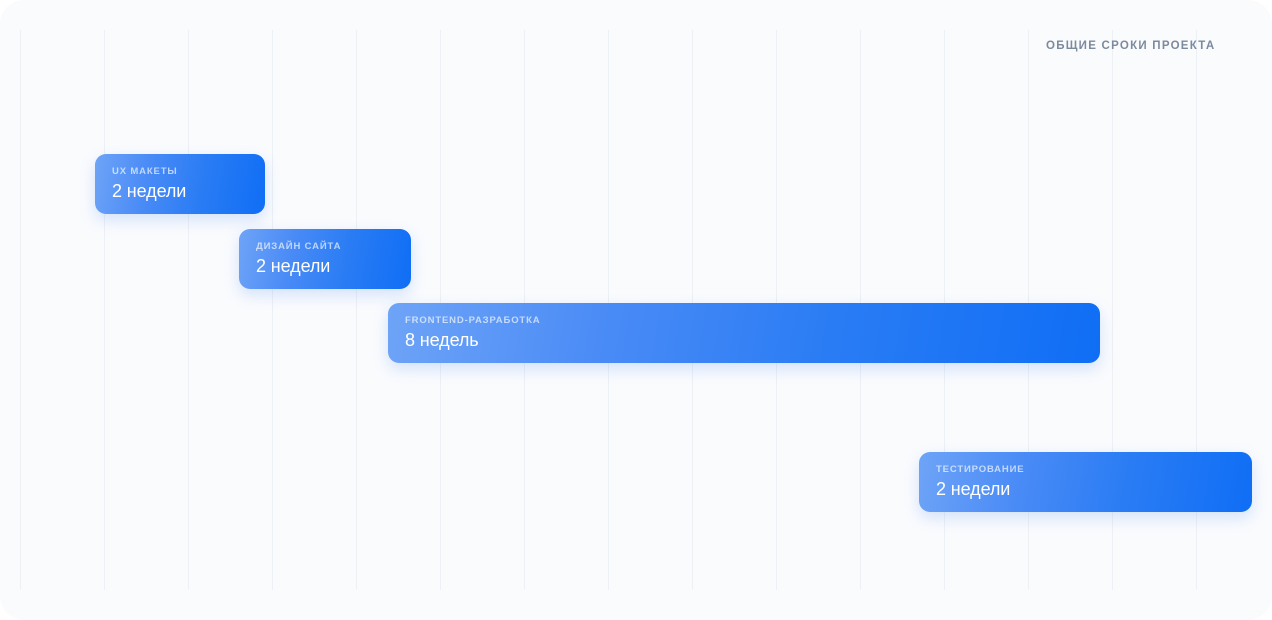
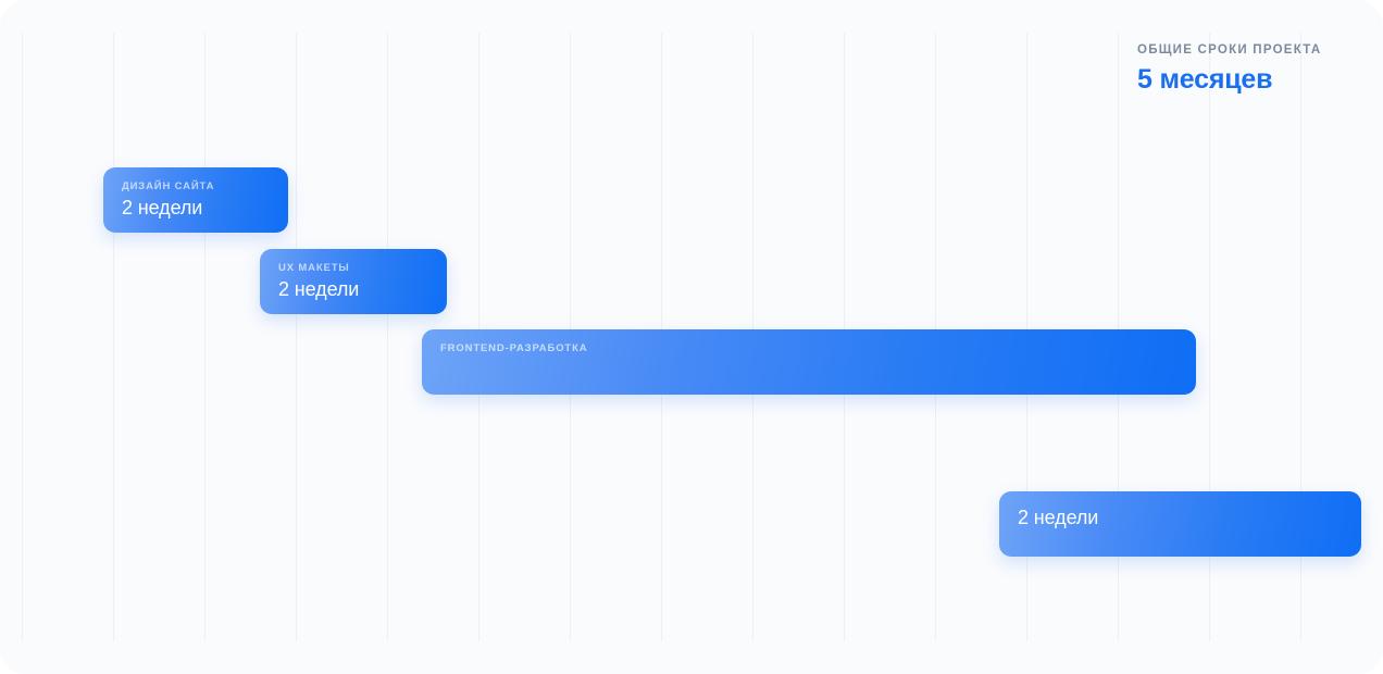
  ОБЩИЕ СРОКИ ПРОЕКТА
+ 5 месяцев
- UX МАКЕТЫ
+ ДИЗАЙН САЙТА
  2 недели
- ДИЗАЙН САЙТА
+ UX МАКЕТЫ
  2 недели
  FRONTEND-РАЗРАБОТКА
- 8 недель
- ТЕСТИРОВАНИЕ
  2 недели
